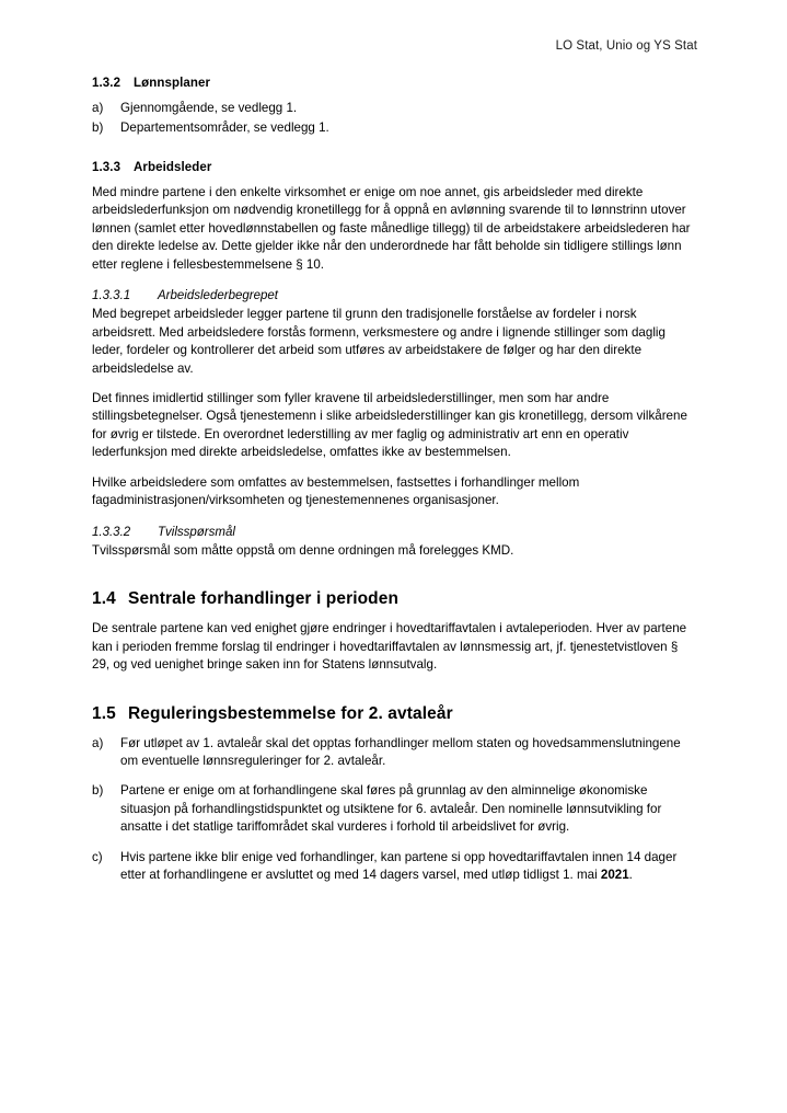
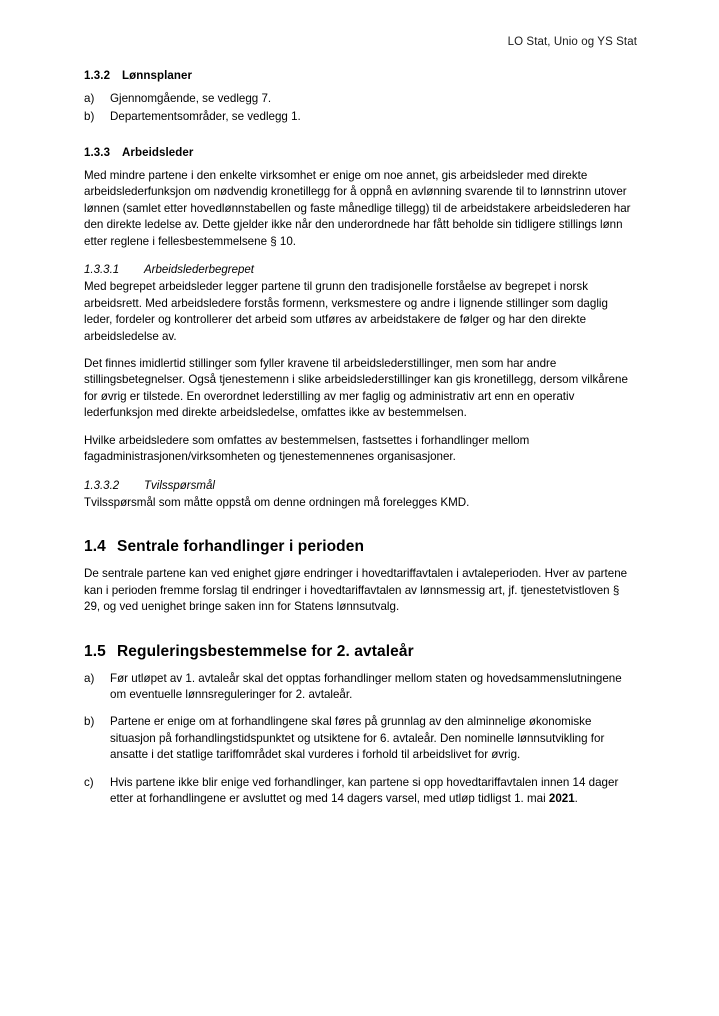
  LO Stat, Unio og YS Stat
  1.3.2 Lønnsplaner
  a)
- Gjennomgående, se vedlegg 1.
+ Gjennomgående, se vedlegg 7.
  b)
  Departementsområder, se vedlegg 1.
  1.3.3 Arbeidsleder
  Med mindre partene i den enkelte virksomhet er enige om noe annet, gis arbeidsleder med direkte arbeidslederfunksjon om nødvendig kronetillegg for å oppnå en avlønning svarende til to lønnstrinn utover lønnen (samlet etter hovedlønnstabellen og faste månedlige tillegg) til de arbeidstakere arbeidslederen har den direkte ledelse av. Dette gjelder ikke når den underordnede har fått beholde sin tidligere stillings lønn etter reglene i fellesbestemmelsene § 10.
  1.3.3.1 Arbeidslederbegrepet
- Med begrepet arbeidsleder legger partene til grunn den tradisjonelle forståelse av fordeler i norsk arbeidsrett. Med arbeidsledere forstås formenn, verksmestere og andre i lignende stillinger som daglig leder, fordeler og kontrollerer det arbeid som utføres av arbeidstakere de følger og har den direkte arbeidsledelse av.
+ Med begrepet arbeidsleder legger partene til grunn den tradisjonelle forståelse av begrepet i norsk arbeidsrett. Med arbeidsledere forstås formenn, verksmestere og andre i lignende stillinger som daglig leder, fordeler og kontrollerer det arbeid som utføres av arbeidstakere de følger og har den direkte arbeidsledelse av.
  Det finnes imidlertid stillinger som fyller kravene til arbeidslederstillinger, men som har andre stillingsbetegnelser. Også tjenestemenn i slike arbeidslederstillinger kan gis kronetillegg, dersom vilkårene for øvrig er tilstede. En overordnet lederstilling av mer faglig og administrativ art enn en operativ lederfunksjon med direkte arbeidsledelse, omfattes ikke av bestemmelsen.
  Hvilke arbeidsledere som omfattes av bestemmelsen, fastsettes i forhandlinger mellom fagadministrasjonen/virksomheten og tjenestemennenes organisasjoner.
  1.3.3.2 Tvilsspørsmål
  Tvilsspørsmål som måtte oppstå om denne ordningen må forelegges KMD.
  1.4 Sentrale forhandlinger i perioden
  De sentrale partene kan ved enighet gjøre endringer i hovedtariffavtalen i avtaleperioden. Hver av partene kan i perioden fremme forslag til endringer i hovedtariffavtalen av lønnsmessig art, jf. tjenestetvistloven § 29, og ved uenighet bringe saken inn for Statens lønnsutvalg.
  1.5 Reguleringsbestemmelse for 2. avtaleår
  a)
  Før utløpet av 1. avtaleår skal det opptas forhandlinger mellom staten og hovedsammenslutningene om eventuelle lønnsreguleringer for 2. avtaleår.
  b)
  Partene er enige om at forhandlingene skal føres på grunnlag av den alminnelige økonomiske situasjon på forhandlingstidspunktet og utsiktene for 6. avtaleår. Den nominelle lønnsutvikling for ansatte i det statlige tariffområdet skal vurderes i forhold til arbeidslivet for øvrig.
  c)
  Hvis partene ikke blir enige ved forhandlinger, kan partene si opp hovedtariffavtalen innen 14 dager etter at forhandlingene er avsluttet og med 14 dagers varsel, med utløp tidligst 1. mai 2021.
